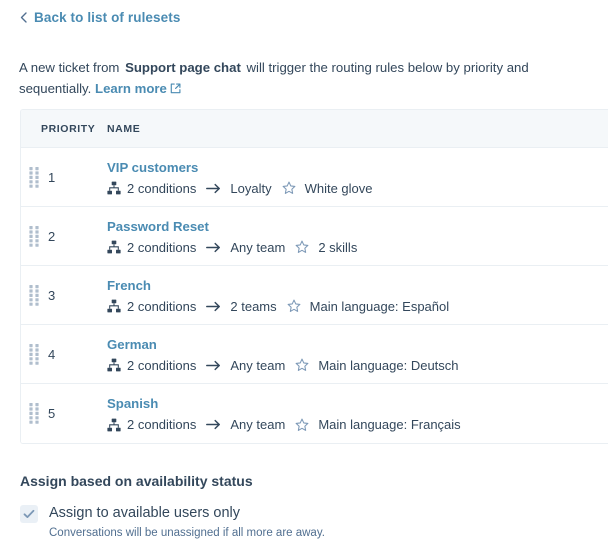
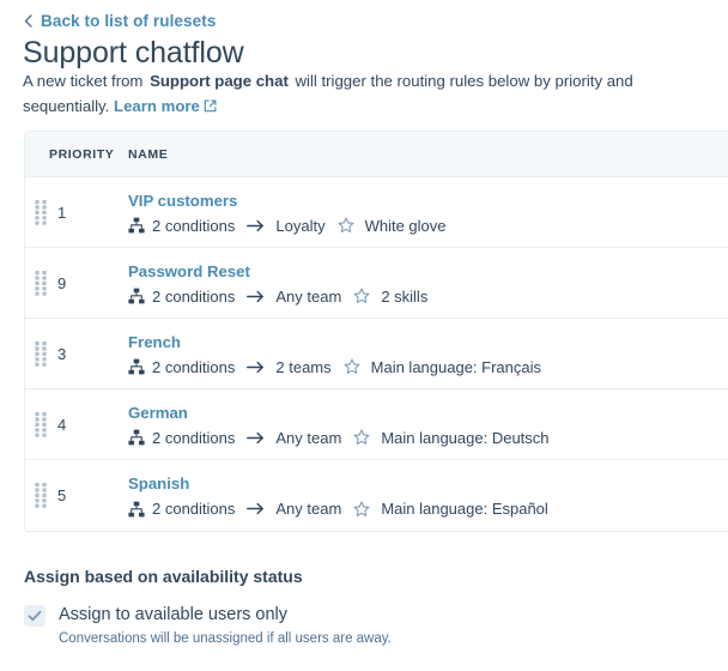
  Back to list of rulesets
+ Support chatflow
  A new ticket from Support page chat will trigger the routing rules below by priority and sequentially. Learn more
  PRIORITY
  NAME
  1
  VIP customers
  2 conditions
  Loyalty
  White glove
- 2
+ 9
  Password Reset
  2 conditions
  Any team
  2 skills
  3
  French
  2 conditions
  2 teams
- Main language: Español
+ Main language: Français
  4
  German
  2 conditions
  Any team
  Main language: Deutsch
  5
  Spanish
  2 conditions
  Any team
- Main language: Français
+ Main language: Español
  Assign based on availability status
  Assign to available users only
- Conversations will be unassigned if all more are away.
+ Conversations will be unassigned if all users are away.
